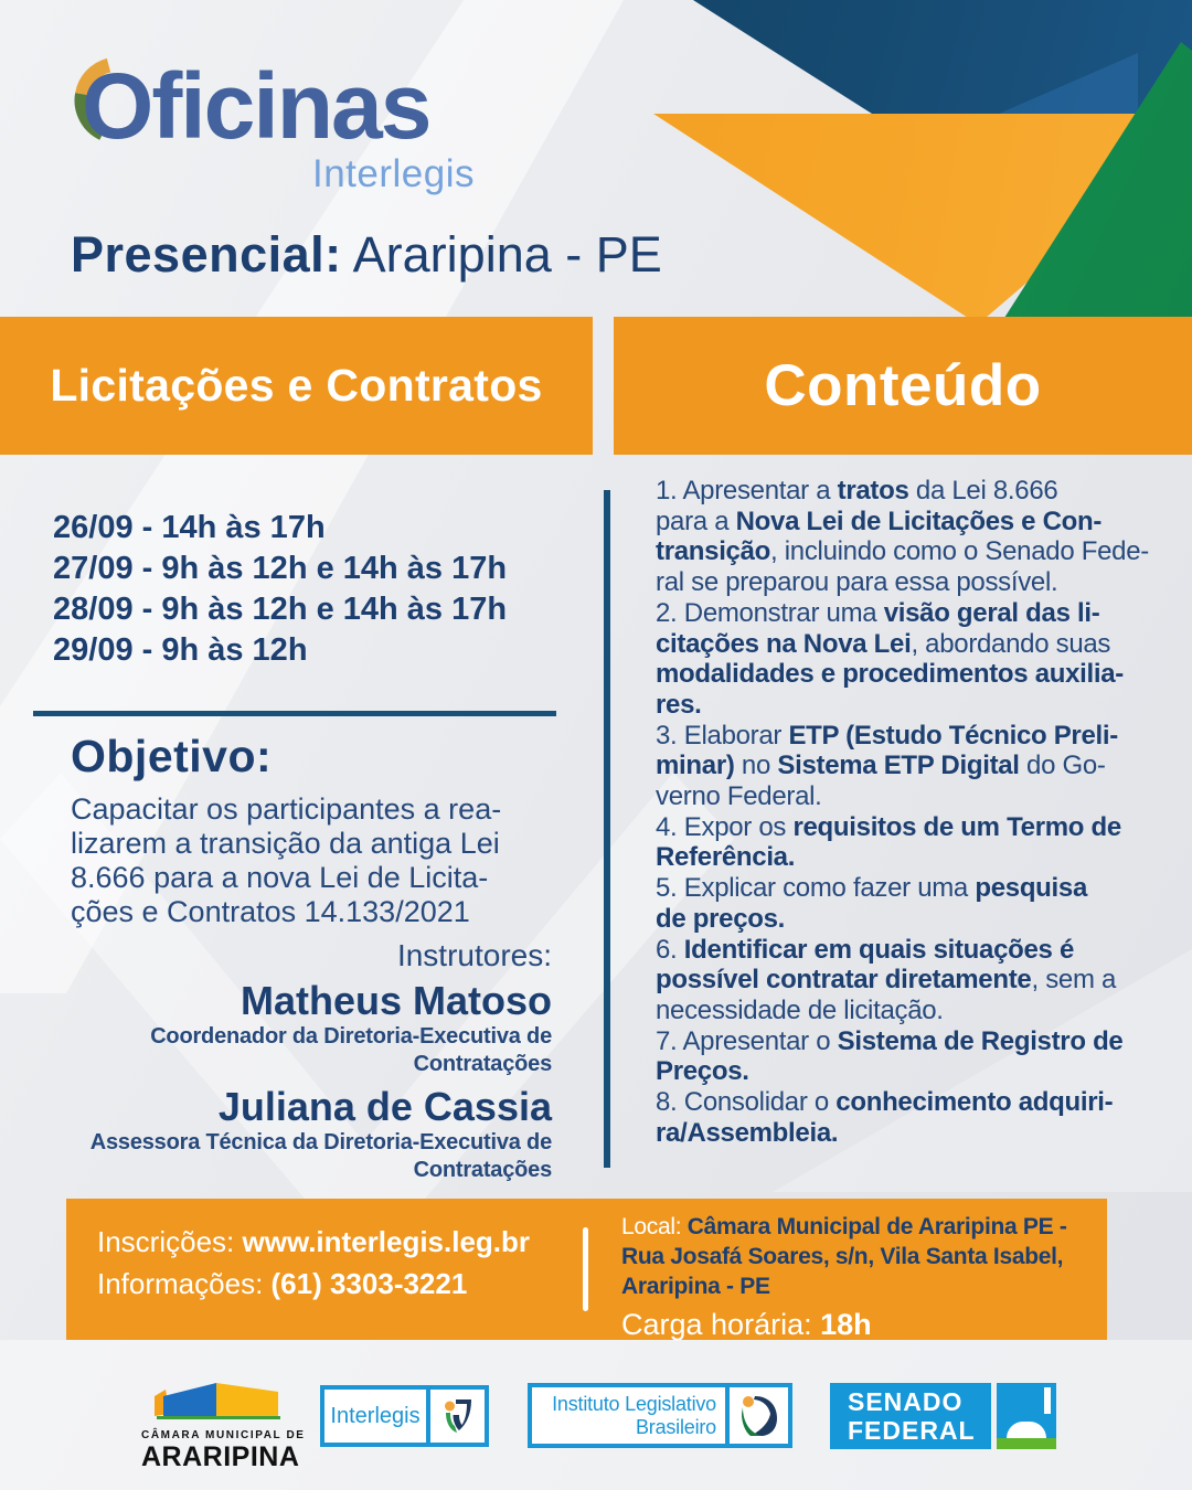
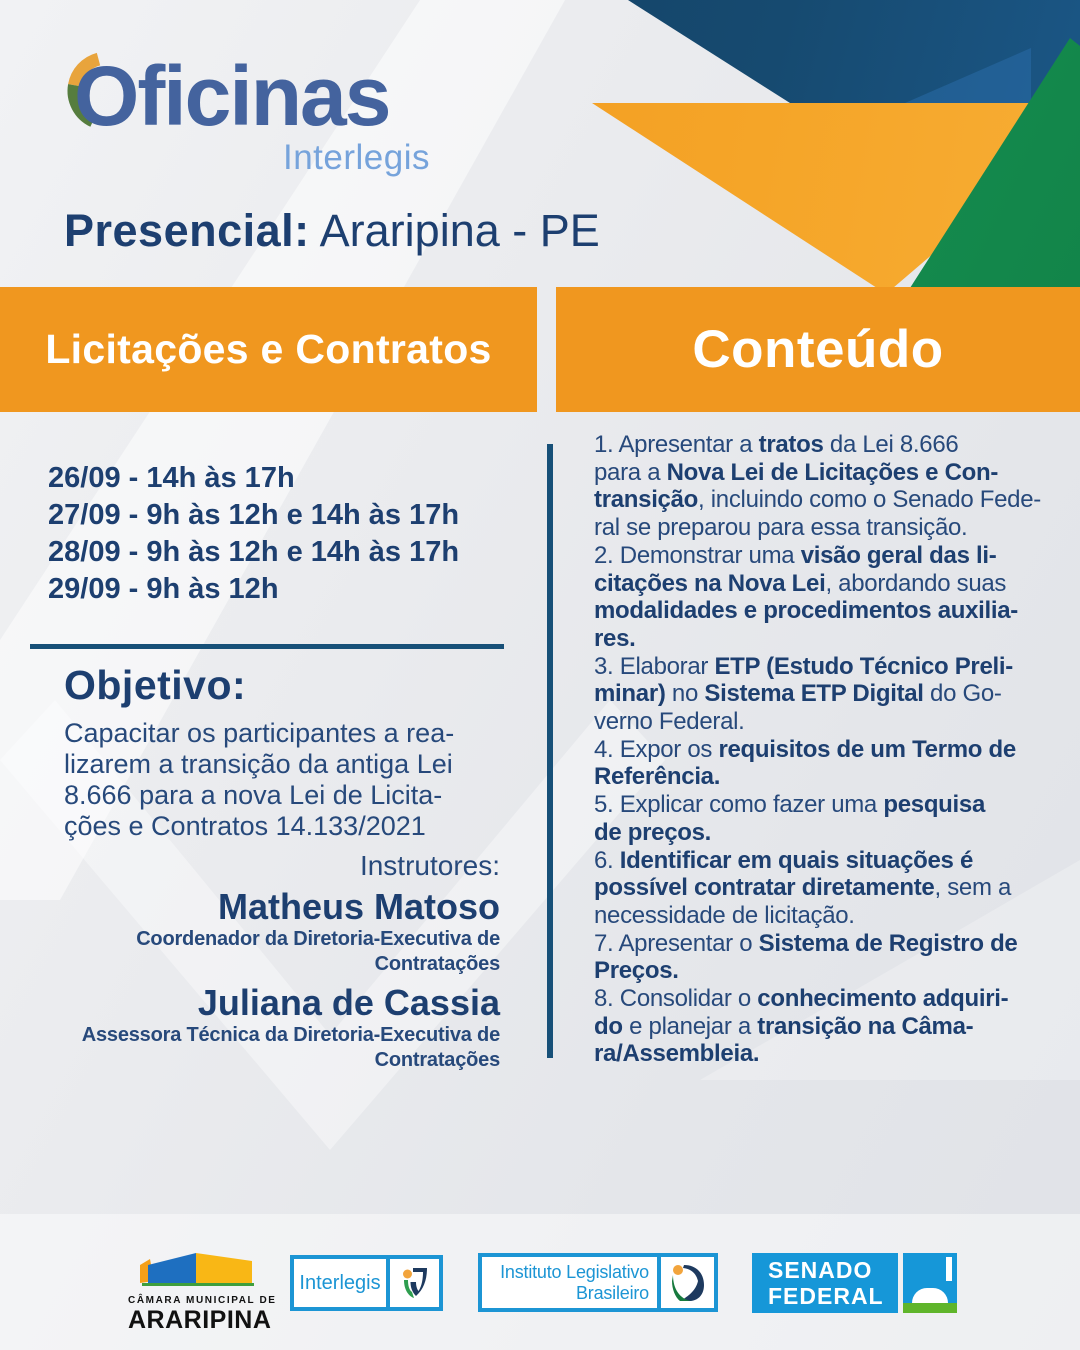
  Oficinas
  Interlegis
  Presencial: Araripina - PE
  Licitações e Contratos
  Conteúdo
  26/09 - 14h às 17h
  27/09 - 9h às 12h e 14h às 17h
  28/09 - 9h às 12h e 14h às 17h
  29/09 - 9h às 12h
  Objetivo:
  Capacitar os participantes a rea-
  lizarem a transição da antiga Lei
  8.666 para a nova Lei de Licita-
  ções e Contratos 14.133/2021
  Instrutores:
  Matheus Matoso
  Coordenador da Diretoria-Executiva de
  Contratações
  Juliana de Cassia
  Assessora Técnica da Diretoria-Executiva de
  Contratações
  1. Apresentar a tratos da Lei 8.666
  para a Nova Lei de Licitações e Con-
  transição, incluindo como o Senado Fede-
- ral se preparou para essa possível.
+ ral se preparou para essa transição.
  2. Demonstrar uma visão geral das li-
  citações na Nova Lei, abordando suas
  modalidades e procedimentos auxilia-
  res.
  3. Elaborar ETP (Estudo Técnico Preli-
  minar) no Sistema ETP Digital do Go-
  verno Federal.
  4. Expor os requisitos de um Termo de
  Referência.
  5. Explicar como fazer uma pesquisa
  de preços.
  6. Identificar em quais situações é
  possível contratar diretamente, sem a
  necessidade de licitação.
  7. Apresentar o Sistema de Registro de
  Preços.
  8. Consolidar o conhecimento adquiri-
+ do e planejar a transição na Câma-
  ra/Assembleia.
- Inscrições: www.interlegis.leg.br
- Informações: (61) 3303-3221
- Local: Câmara Municipal de Araripina PE -
- Rua Josafá Soares, s/n, Vila Santa Isabel,
- Araripina - PE
- Carga horária: 18h
  CÂMARA MUNICIPAL DE
  ARARIPINA
  Interlegis
  Instituto Legislativo
  Brasileiro
  SENADO
  FEDERAL
